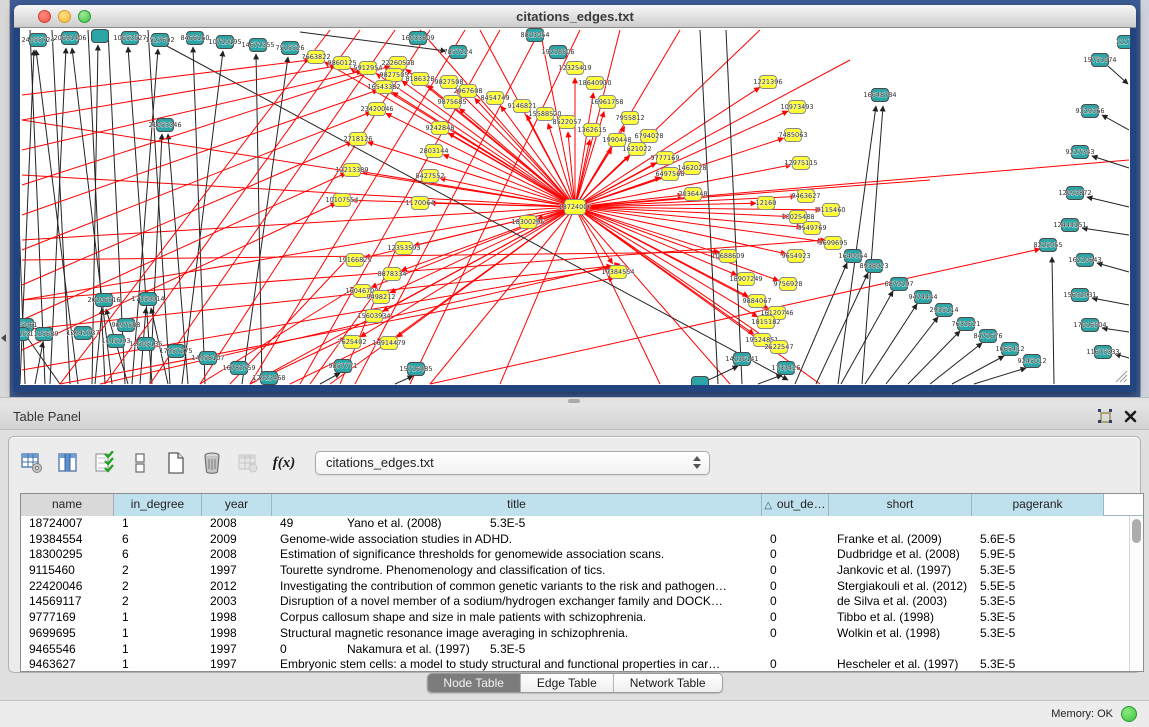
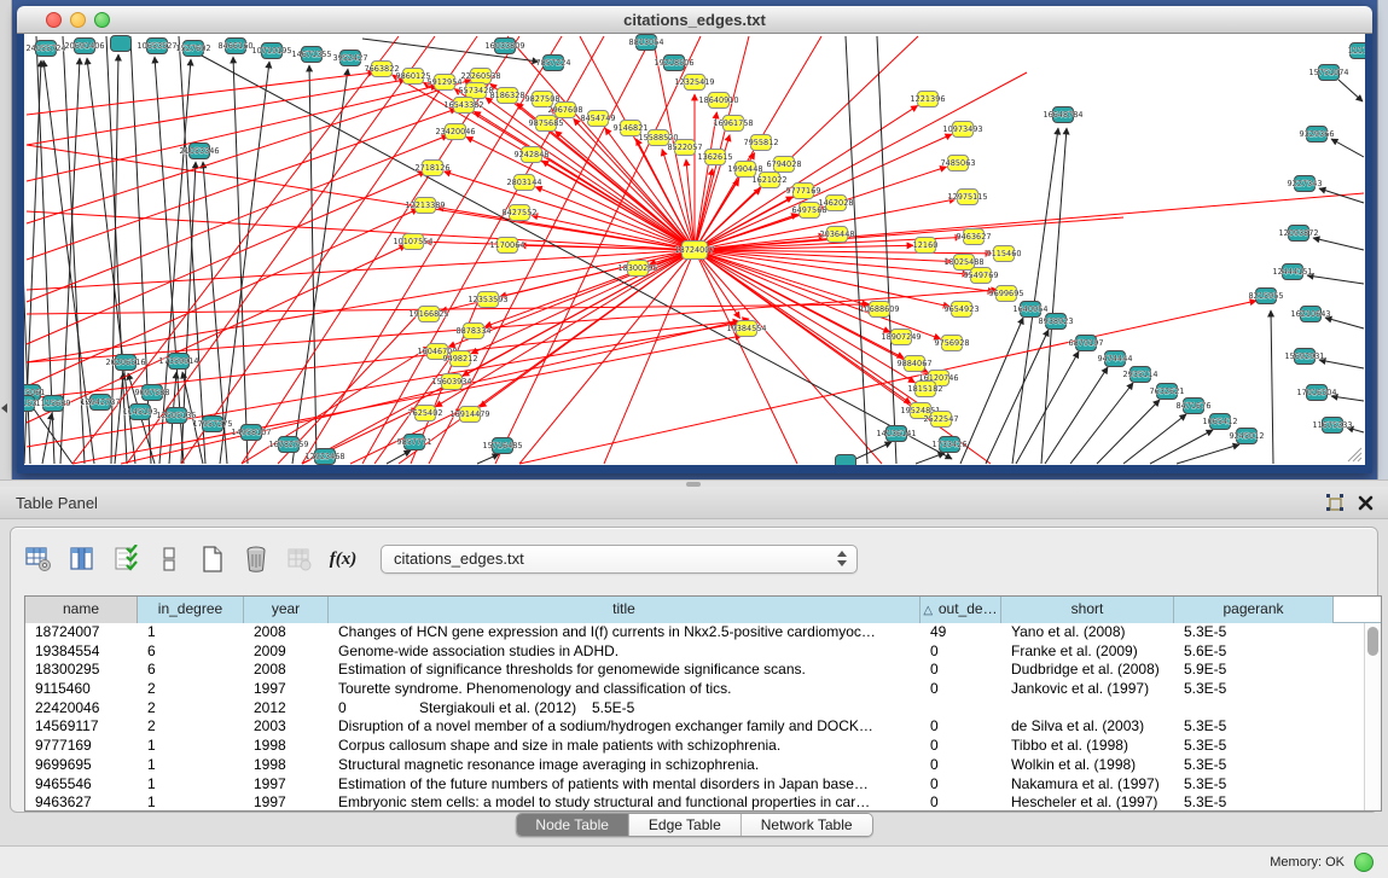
  citations_edges.txt
  24055724
  20691406
  10653527
  1527602
  8466160
  10719195
  14671355
- 7515526
+ 3952427
  16033809
  7857224
  8813054
  19218506
  7663822
  9860125
  5912954
  22260538
- 9827505
+ 5573428
  16543382
  8186328
  9827508
  2967608
  23420046
  9875685
  8454749
  9146821
  2718126
  2803144
  12213389
  8427552
  1170064
  10107554
  12325419
  18640910
  15588520
  16961758
  8522057
  7955812
  1990448
  6794028
  1621022
  9777169
  6497568
  1462028
  2036448
  18300295
  18724007
  19166825
  12353593
  8878334
  1604670
  9498212
  15603934
  7625402
  16914479
  19384554
  10688609
  18907249
  9654923
  9756928
  9884067
  16120746
  1815182
  1952485
  2522547
  9699695
  9857771
  15716485
  14136141
  1733426
  1640954
  8938923
  6879197
  9474444
  2935114
  7632621
  8471676
  1065412
  9245012
  16648784
  15751074
  9329366
  9227343
  12093872
  12444151
  8215955
  16210643
  15692931
  17016504
  11675333
  1115689
  12942737
  20206516
  1145193
  9097588
  17359914
  12505135
  17957275
  14958107
  16782759
  12923468
  10973493
  7485063
  12975115
  9463627
  10025488
  12160
  9115460
  9549769
  1221396
  Table Panel
  f(x)
  citations_edges.txt
  name
  in_degree
  year
  title
  △ out_de…
  short
  pagerank
  18724007
  1
  2008
+ Changes of HCN gene expression and I(f) currents in Nkx2.5-positive cardiomyoc…
  49
  Yano et al. (2008)
  5.3E-5
  19384554
  6
  2009
  Genome-wide association studies in ADHD.
  0
  Franke et al. (2009)
  5.6E-5
  18300295
  6
  2008
- Estimation of significance thresholds for genomewide association scans.
+ Estimation of significance thresholds for genomewide significance scans.
  0
  Dudbridge et al. (2008)
  5.9E-5
  9115460
  2
  1997
  Tourette syndrome. Phenomenology and classification of tics.
  0
  Jankovic et al. (1997)
  5.3E-5
  22420046
  2
  2012
- Investigating the contribution of common genetic variants to the risk and pathogen…
  0
  Stergiakouli et al. (2012)
  5.5E-5
  14569117
  2
  2003
  Disruption of a novel member of a sodium/hydrogen exchanger family and DOCK…
  0
  de Silva et al. (2003)
  5.3E-5
  9777169
  1
  1998
  Corpus callosum shape and size in male patients with schizophrenia.
  0
  Tibbo et al. (1998)
  5.3E-5
  9699695
  1
  1998
  Structural magnetic resonance image averaging in schizophrenia.
  0
  Wolkin et al. (1998)
  5.3E-5
  9465546
  1
  1997
+ Estimation of the future numbers of patients with mental disorders in Japan base…
  0
  Nakamura et al. (1997)
  5.3E-5
  9463627
  1
  1997
  Embryonic stem cells: a model to study structural and functional properties in car…
  0
  Hescheler et al. (1997)
  5.3E-5
  Node Table
  Edge Table
  Network Table
  Memory: OK
